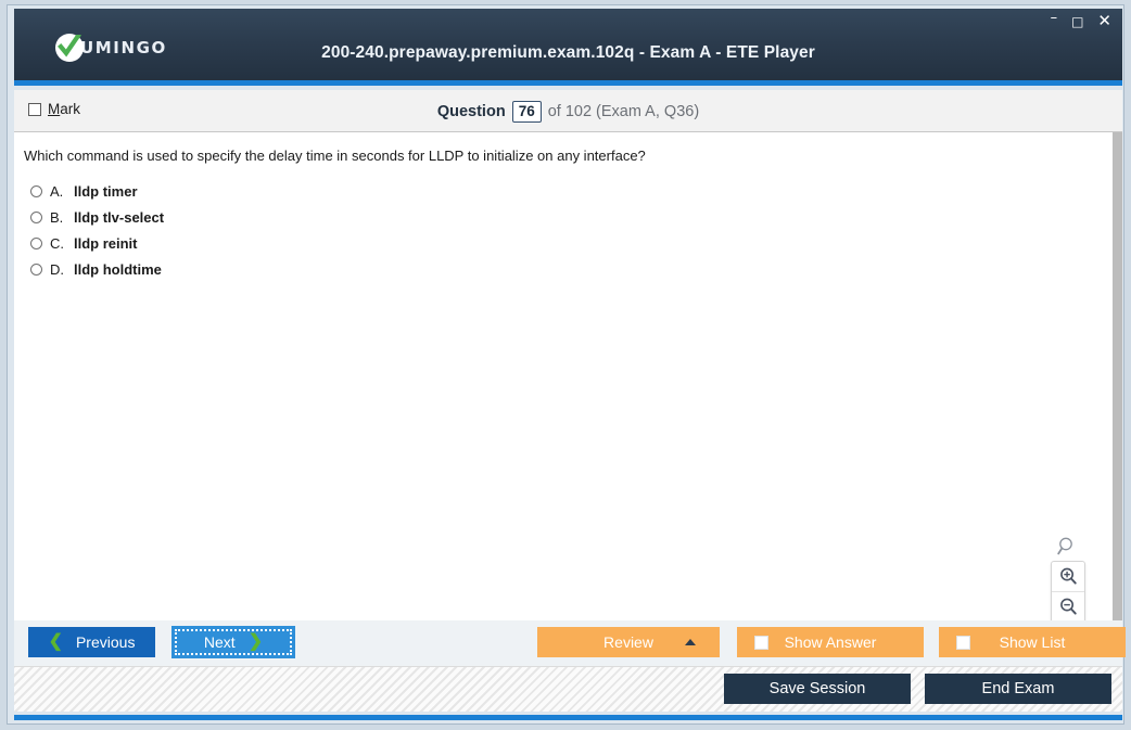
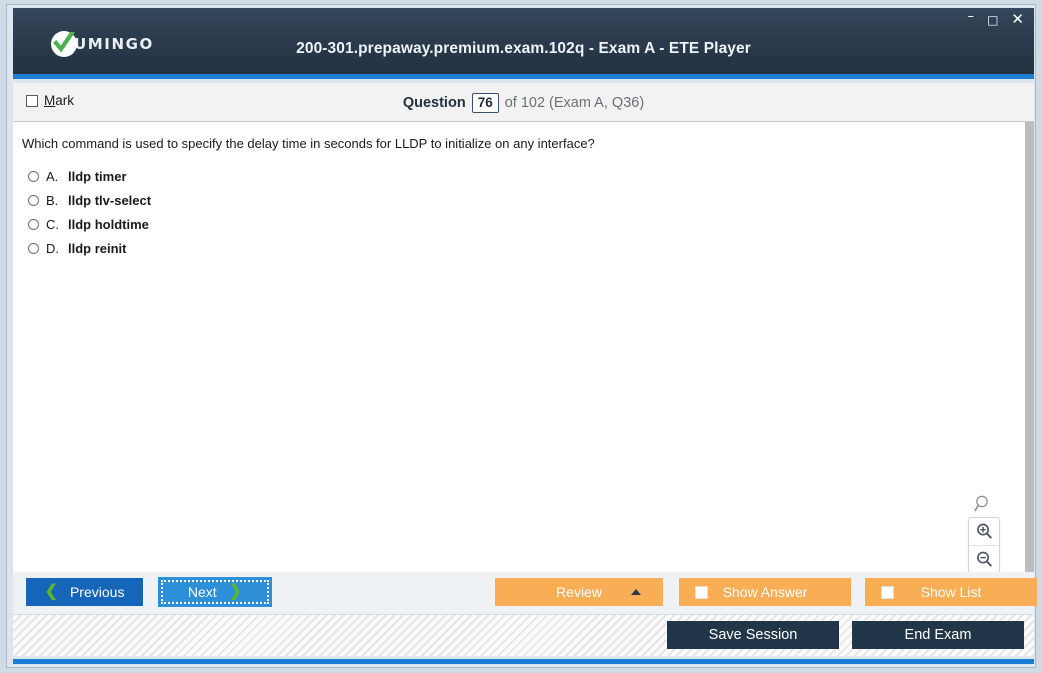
  UMINGO
- 200-240.prepaway.premium.exam.102q - Exam A - ETE Player
+ 200-301.prepaway.premium.exam.102q - Exam A - ETE Player
  –
  □
  ✕
  Mark
  Question
  76
  of 102 (Exam A, Q36)
  Which command is used to specify the delay time in seconds for LLDP to initialize on any interface?
  A.
  lldp timer
  B.
  lldp tlv-select
  C.
- lldp reinit
+ lldp holdtime
  D.
- lldp holdtime
+ lldp reinit
  ❮
  Previous
  Next
  ❯
  Review
  Show Answer
  Show List
  Save Session
  End Exam
